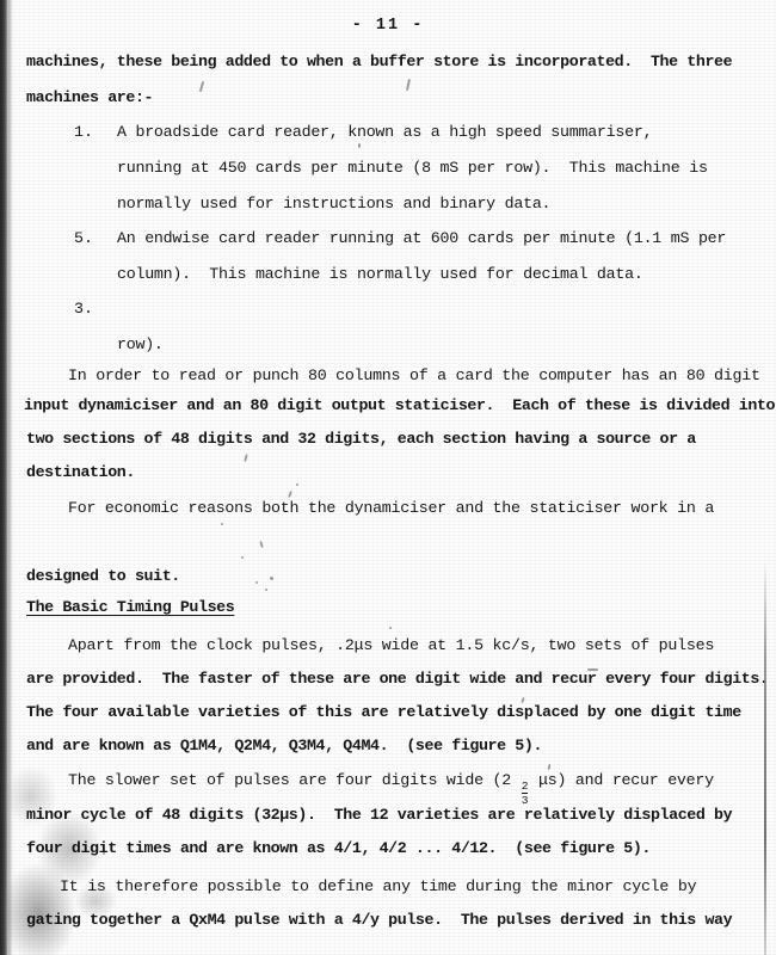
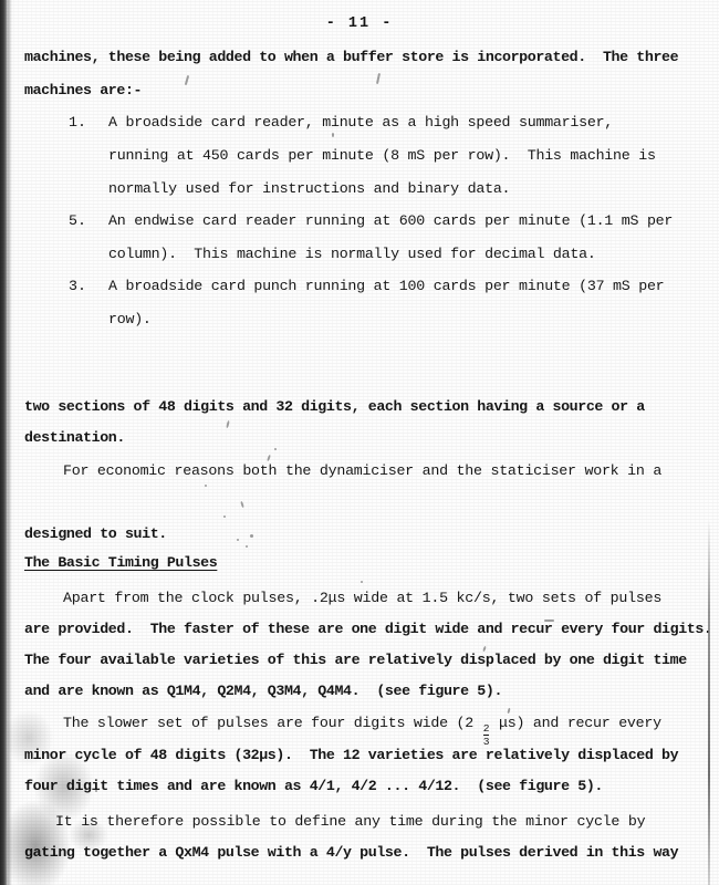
  - 11 -
  machines, these being added to when a buffer store is incorporated. The three
  machines are:-
  1.
- A broadside card reader, known as a high speed summariser,
+ A broadside card reader, minute as a high speed summariser,
  running at 450 cards per minute (8 mS per row). This machine is
  normally used for instructions and binary data.
  5.
  An endwise card reader running at 600 cards per minute (1.1 mS per
  column). This machine is normally used for decimal data.
  3.
+ A broadside card punch running at 100 cards per minute (37 mS per
  row).
- In order to read or punch 80 columns of a card the computer has an 80 digit
- input dynamiciser and an 80 digit output staticiser. Each of these is divided into
  two sections of 48 digits and 32 digits, each section having a source or a
  destination.
  For economic reasons both the dynamiciser and the staticiser work in a
  designed to suit.
  The Basic Timing Pulses
  Apart from the clock pulses, .2μs wide at 1.5 kc/s, two sets of pulses
  are provided. The faster of these are one digit wide and recur every four digits
  The four available varieties of this are relatively displaced by one digit time
  as Q1M4, Q2M4, Q3M4, Q4M4. (see figure 5).
  r set of pulses are four digits wide (2
  2
  3
  μs) and recur every
  f 48 digits (32μs). The 12 varieties are relatively displaced by
  mes and are known as 4/1, 4/2 ... 4/12. (see figure 5).
  efore possible to define any time during the minor cycle by
  er a QxM4 pulse with a 4/y pulse. The pulses derived in this way
